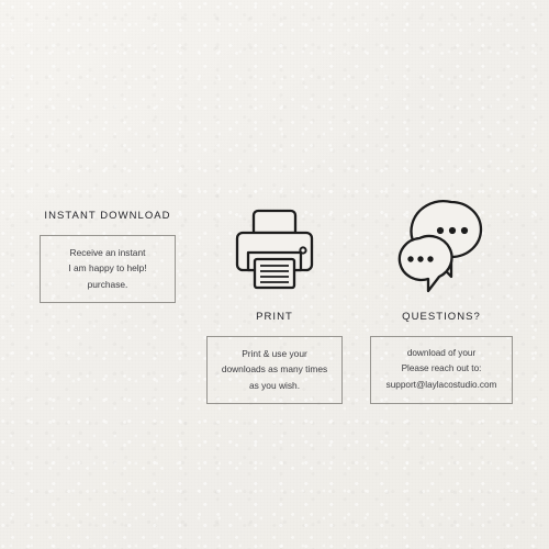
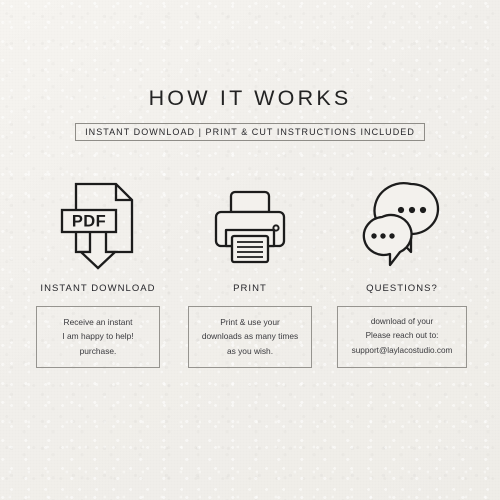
+ HOW IT WORKS
+ INSTANT DOWNLOAD | PRINT & CUT INSTRUCTIONS INCLUDED
+ PDF
  INSTANT DOWNLOAD
  Receive an instant
  I am happy to help!
  purchase.
  PRINT
  Print & use your
  downloads as many times
  as you wish.
  QUESTIONS?
  download of your
  Please reach out to:
  support@laylacostudio.com
